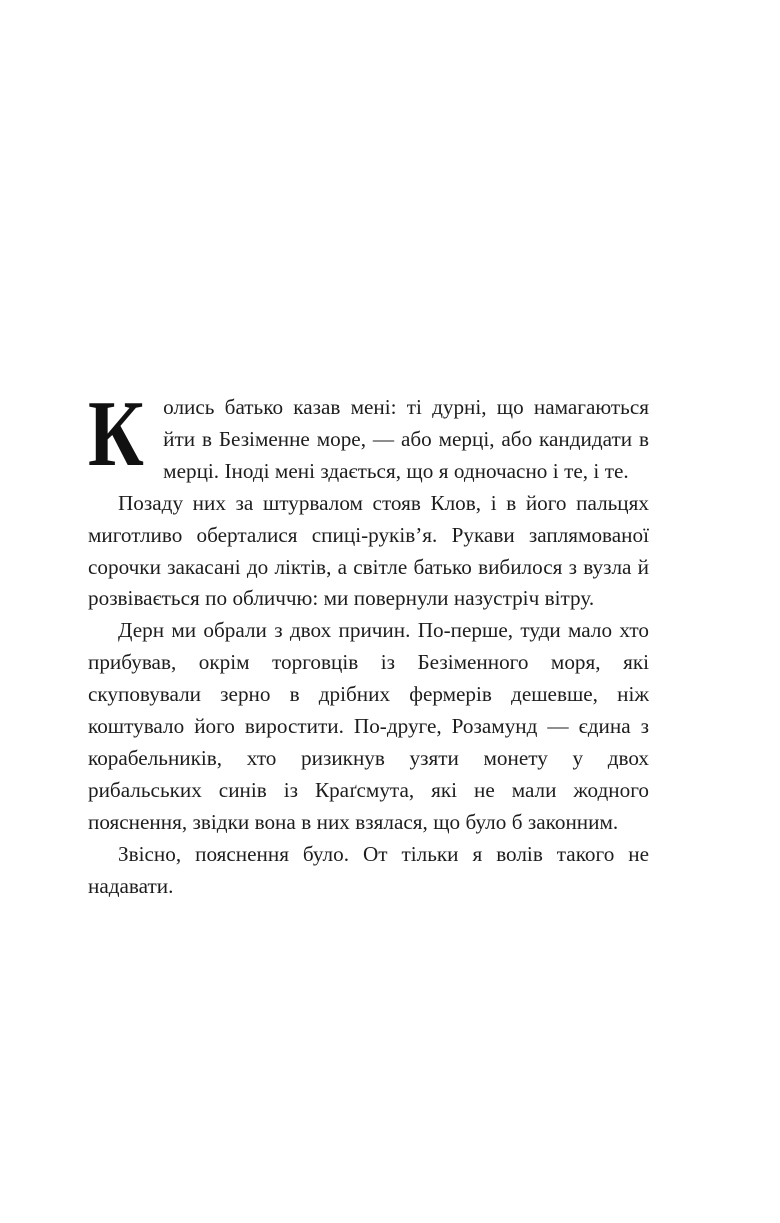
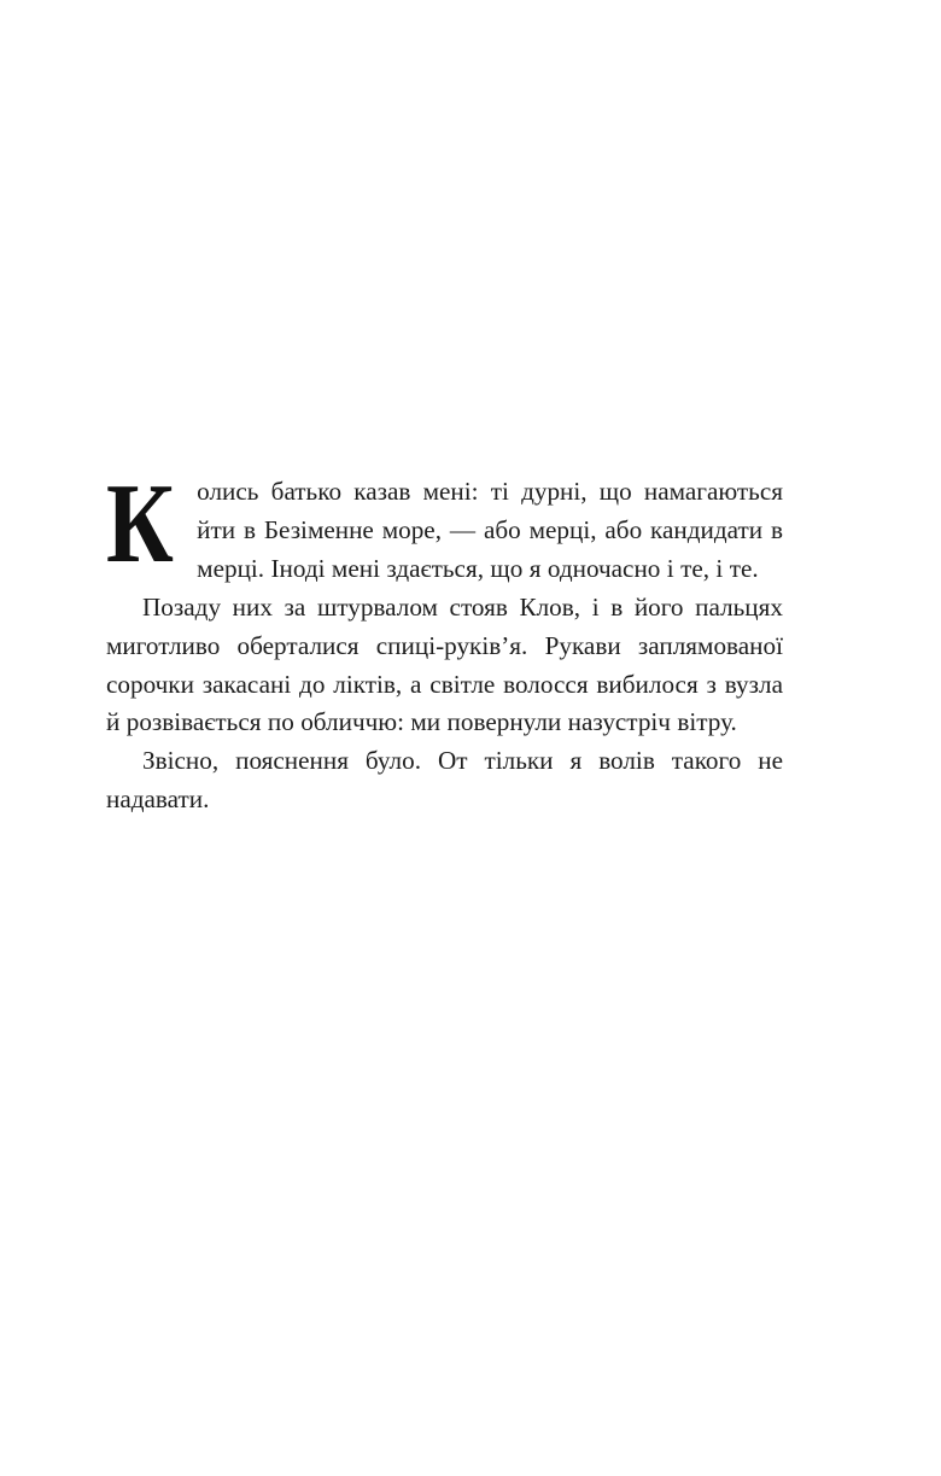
  К
  олись батько казав мені: ті дурні, що намагаються йти в Безіменне море, — або мерці, або кандидати в мерці. Іноді мені здається, що я одночасно і те, і те.
- Позаду них за штурвалом стояв Клов, і в його пальцях миготливо оберталися спиці-руків’я. Рукави заплямованої сорочки закасані до ліктів, а світле батько вибилося з вузла й розвівається по обличчю: ми повернули назустріч вітру.
+ Позаду них за штурвалом стояв Клов, і в його пальцях миготливо оберталися спиці-руків’я. Рукави заплямованої сорочки закасані до ліктів, а світле волосся вибилося з вузла й розвівається по обличчю: ми повернули назустріч вітру.
- Дерн ми обрали з двох причин. По-перше, туди мало хто прибував, окрім торговців із Безіменного моря, які скуповували зерно в дрібних фермерів дешевше, ніж коштувало його виростити. По-друге, Розамунд — єдина з корабельників, хто ризикнув узяти монету у двох рибальських синів із Краґсмута, які не мали жодного пояснення, звідки вона в них взялася, що було б законним.
  Звісно, пояснення було. От тільки я волів такого не надавати.
